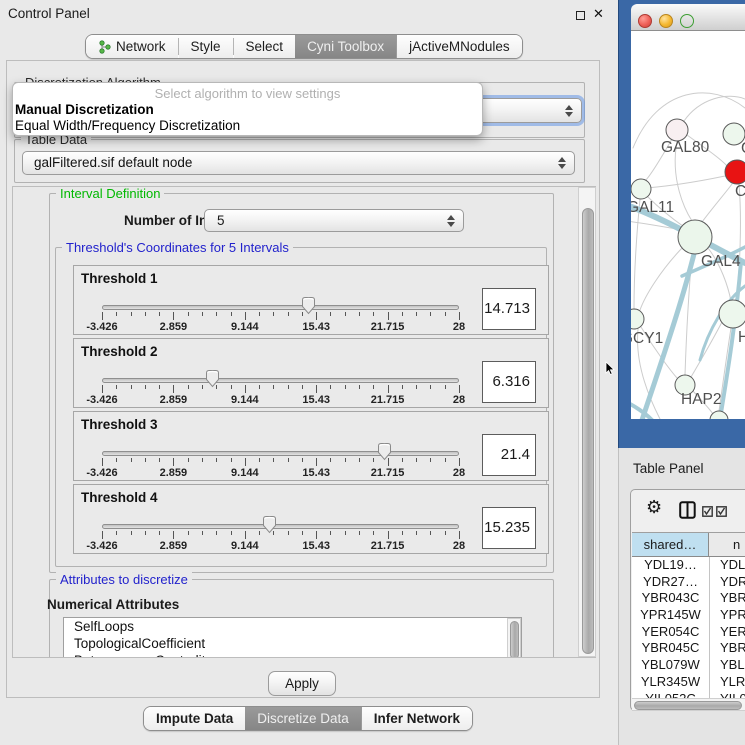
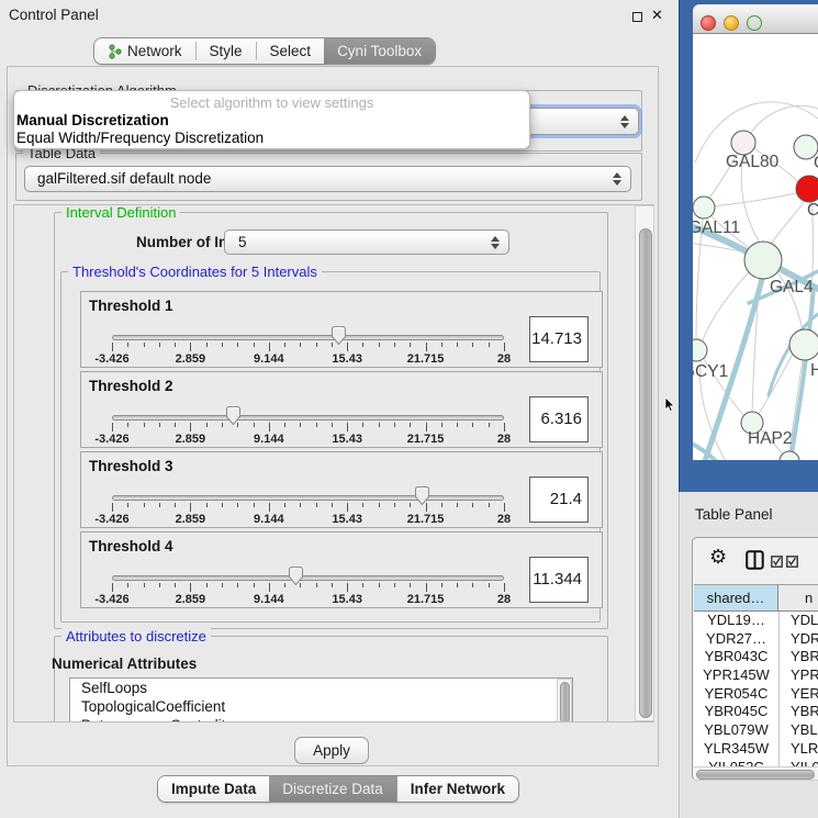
  Control Panel
  ✕
  Network
  Style
  Select
  Cyni Toolbox
- jActiveMNodules
  Table Data
  galFiltered.sif default node
  Interval Definition
  5
  Threshold's Coordinates for 5 Intervals
  Threshold 1
  -3.426
  2.859
  9.144
  15.43
  21.715
  28
  14.713
  Threshold 2
  -3.426
  2.859
  9.144
  15.43
  21.715
  28
  6.316
  Threshold 3
  -3.426
  2.859
  9.144
  15.43
  21.715
  28
  21.4
  Threshold 4
  -3.426
  2.859
  9.144
  15.43
  21.715
  28
- 15.235
+ 11.344
  Attributes to discretize
  Numerical Attributes
  SelfLoops
  TopologicalCoefficient
  Apply
  Impute Data
  Discretize Data
  Infer Network
  GAL80
  C
  GAL11
  GAL4
  CY1
  H
  HAP2
  Table Panel
  ⚙
  shared…
  n
  YDL19…
  YDL
  YDR27…
  YDR
  YBR043C
  YBR
  YPR145W
  YPR
  YER054C
  YER
  YBR045C
  YBR
  YBL079W
  YBL
  YLR345W
  YLR
  Select algorithm to view settings
  Manual Discretization
  Equal Width/Frequency Discretization
